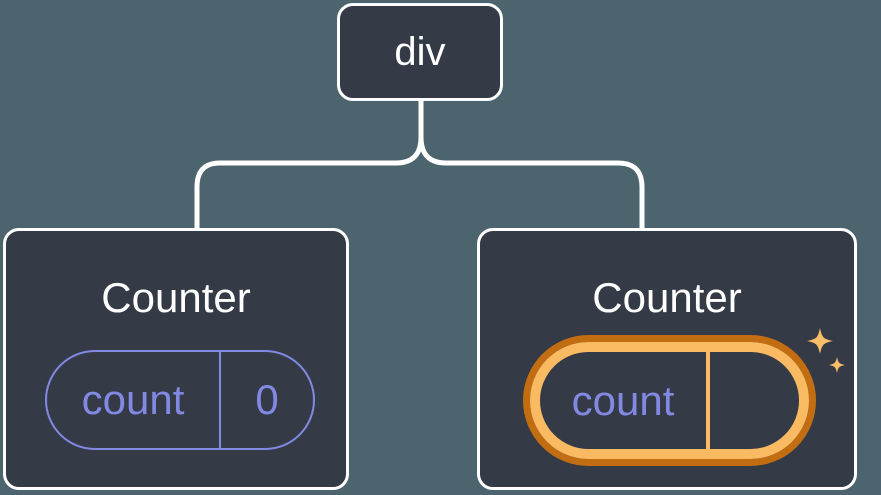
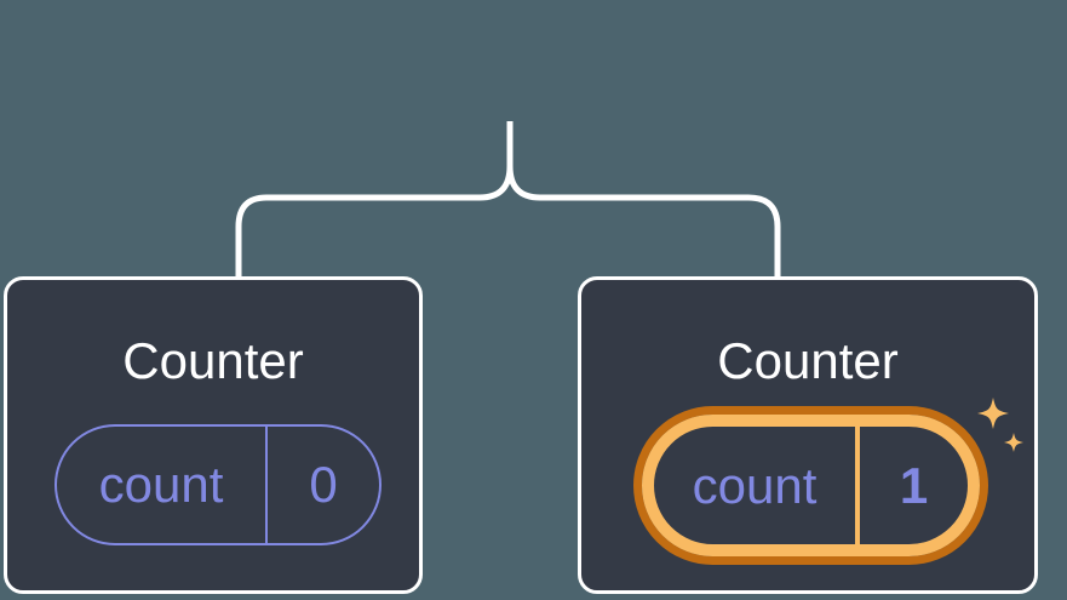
- div
  Counter
  count
  0
  Counter
  count
+ 1
